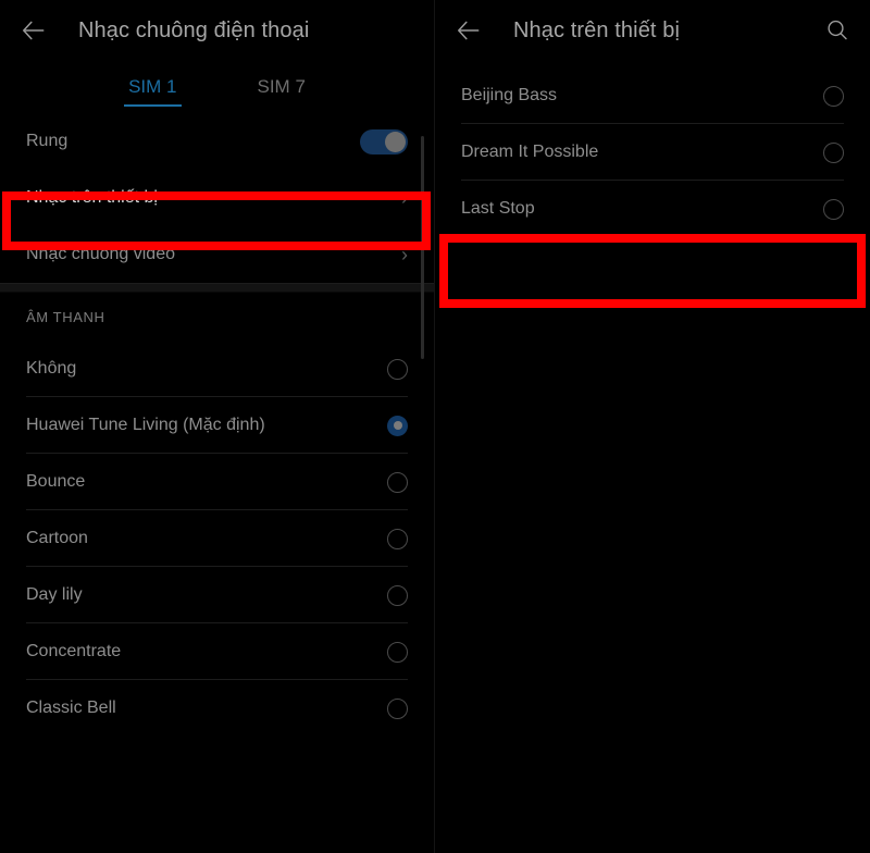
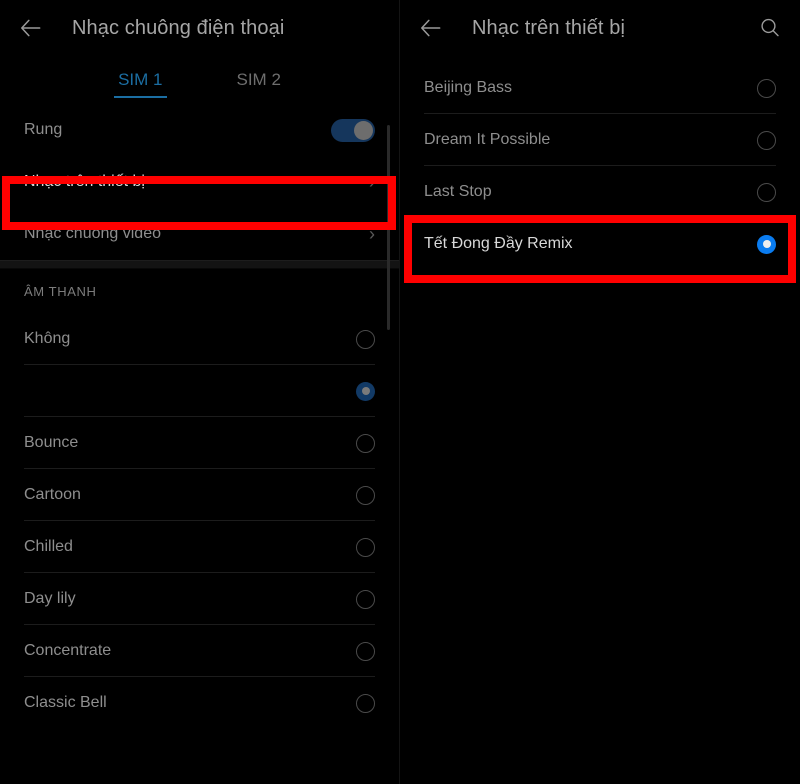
  Nhạc chuông điện thoại
  SIM 1
- SIM 7
+ SIM 2
  Rung
  Nhạc trên thiết bị
  ›
  Nhạc chuông video
  ›
  ÂM THANH
  Không
- Huawei Tune Living (Mặc định)
  Bounce
  Cartoon
+ Chilled
  Day lily
  Concentrate
  Classic Bell
  Nhạc trên thiết bị
  Beijing Bass
  Dream It Possible
  Last Stop
+ Tết Đong Đầy Remix
